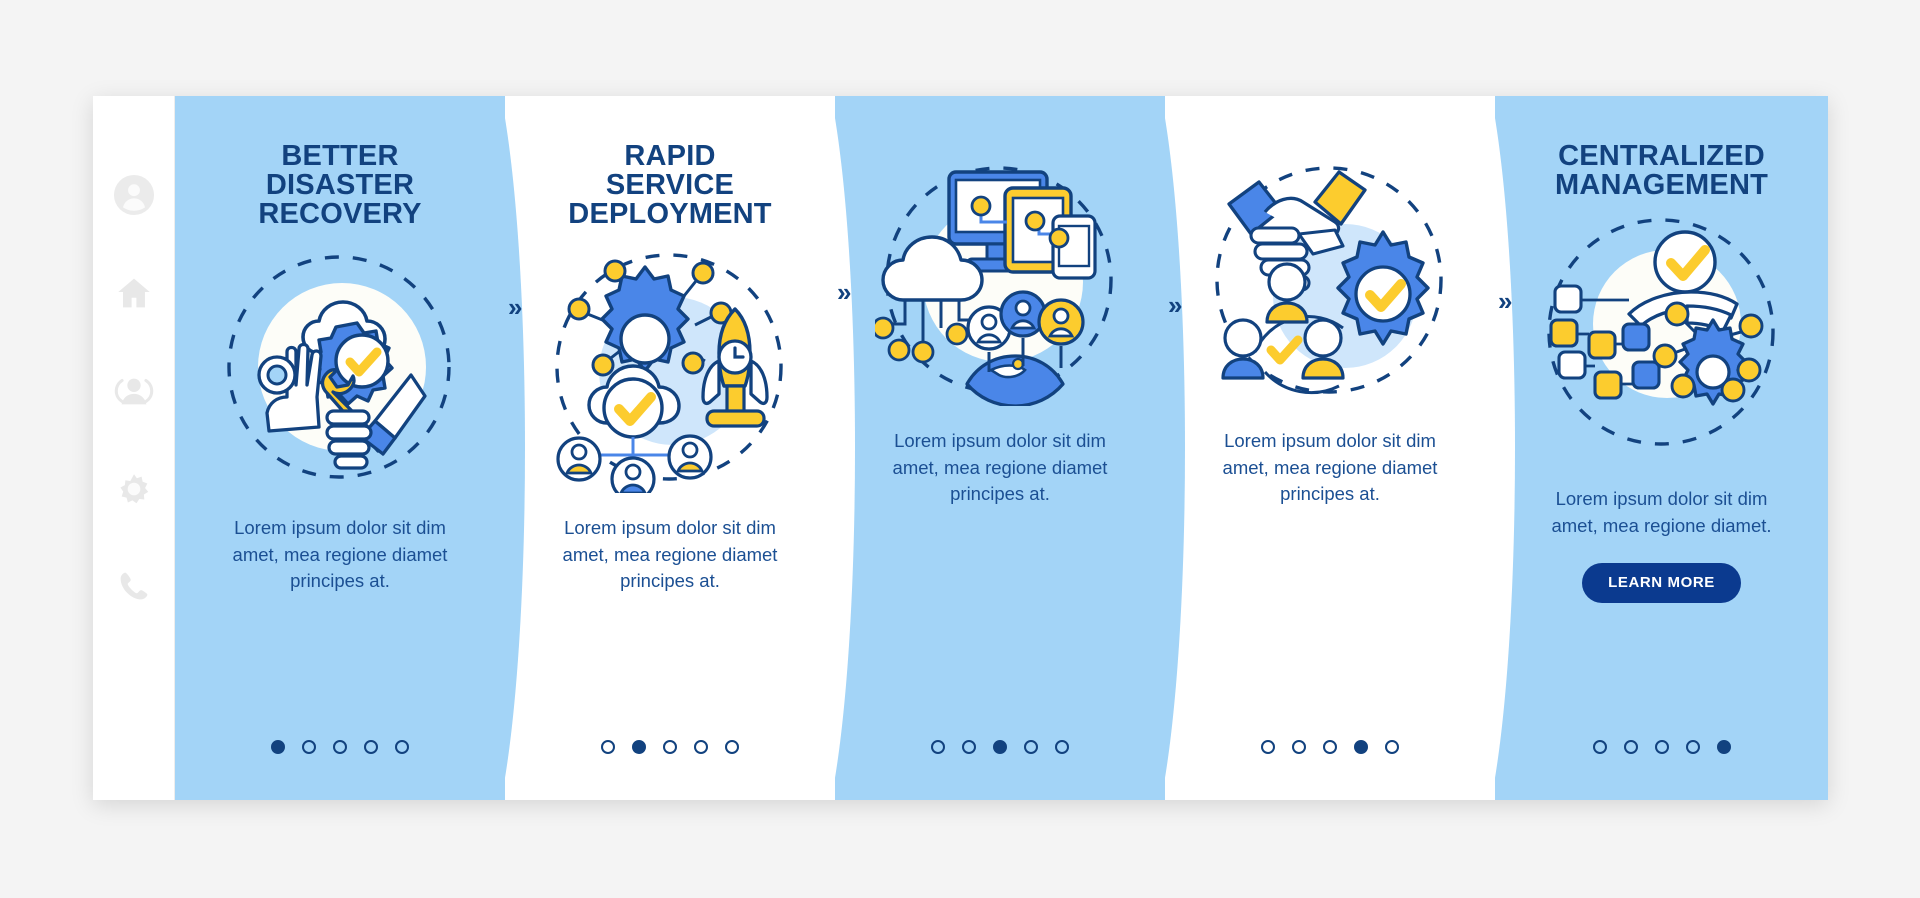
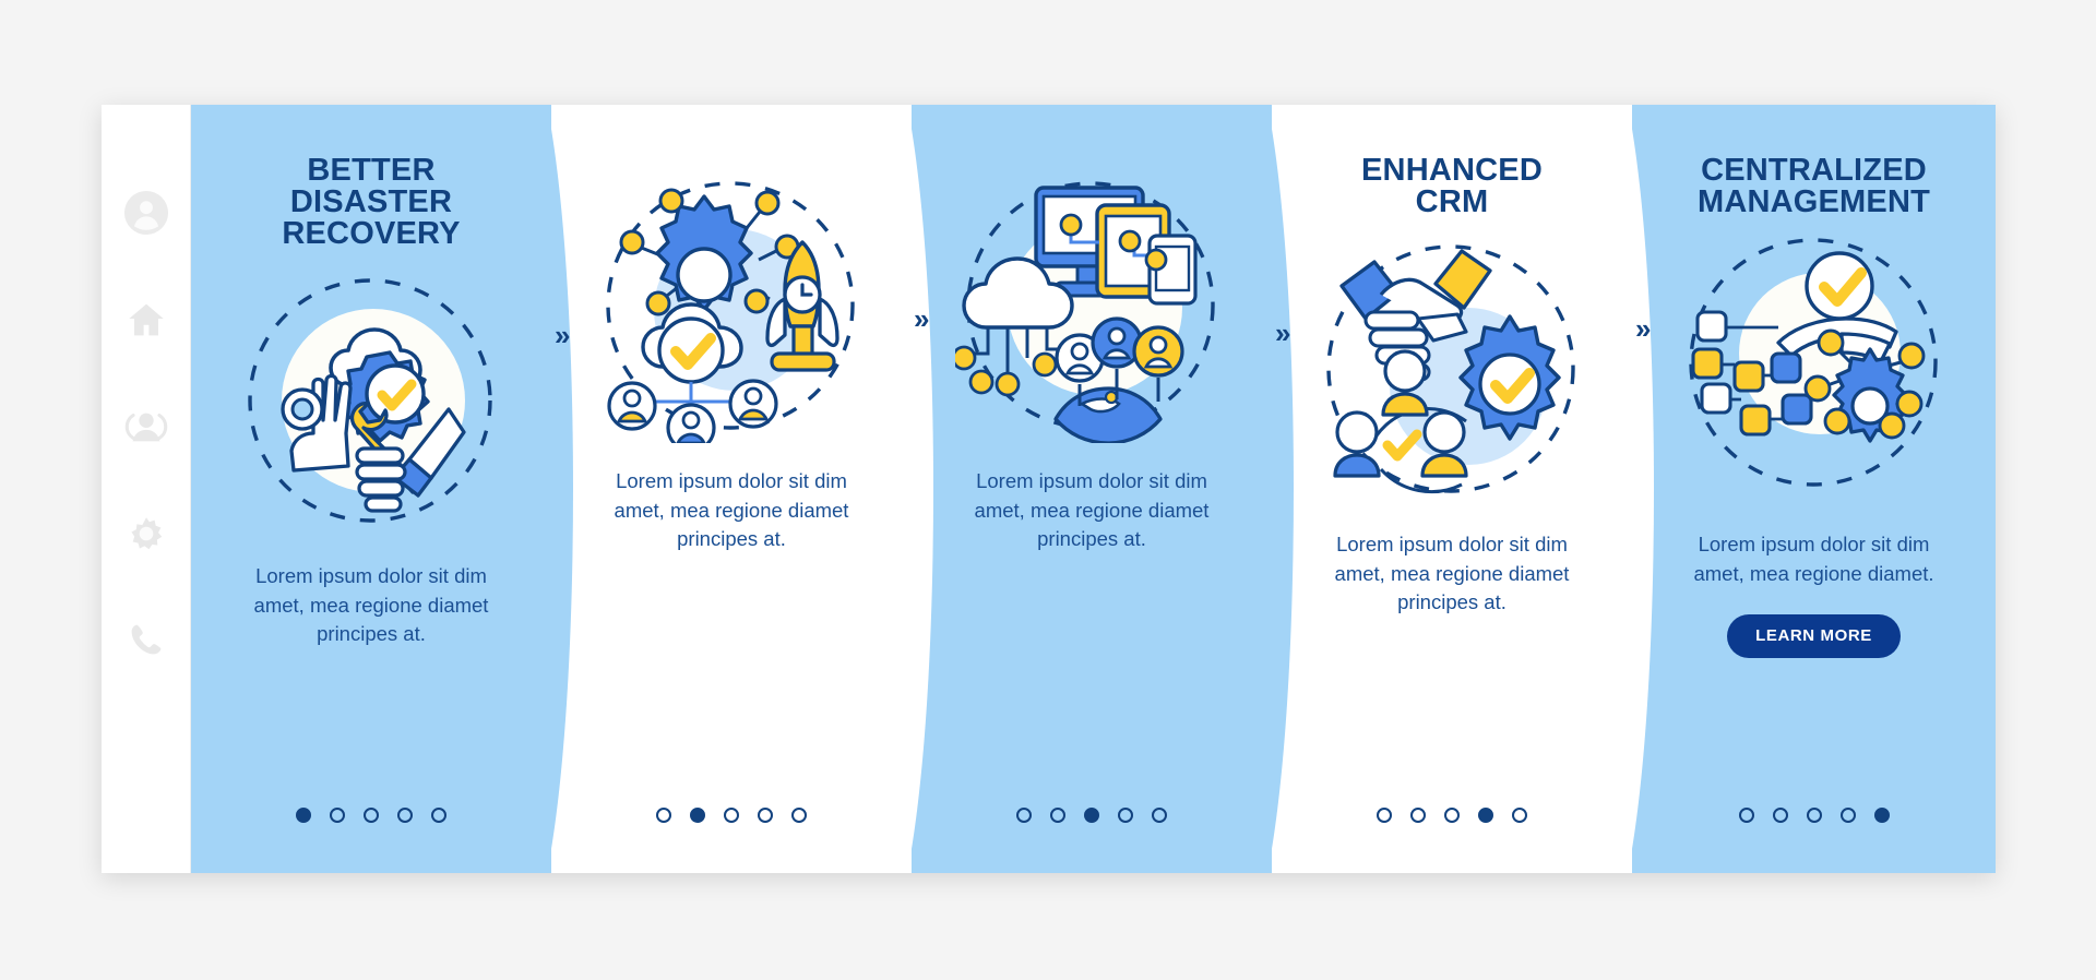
  BETTER
  DISASTER
  RECOVERY
  Lorem ipsum dolor sit dim
  amet, mea regione diamet
  principes at.
  »
- RAPID
- SERVICE
- DEPLOYMENT
  Lorem ipsum dolor sit dim
  amet, mea regione diamet
  principes at.
  »
  Lorem ipsum dolor sit dim
  amet, mea regione diamet
  principes at.
  »
+ ENHANCED
+ CRM
  Lorem ipsum dolor sit dim
  amet, mea regione diamet
  principes at.
  »
  CENTRALIZED
  MANAGEMENT
  Lorem ipsum dolor sit dim
  amet, mea regione diamet.
  LEARN MORE
